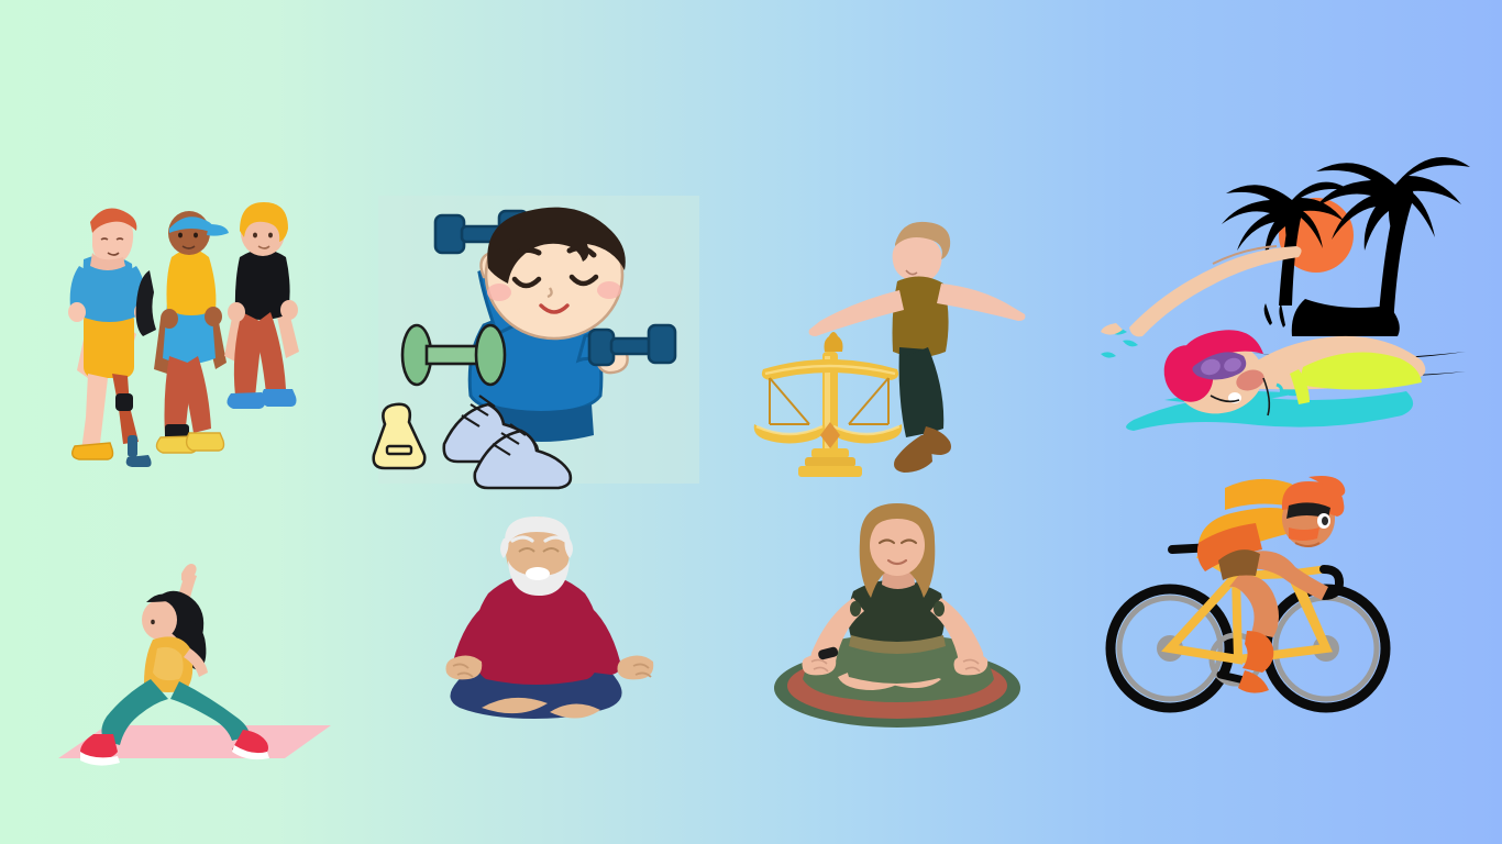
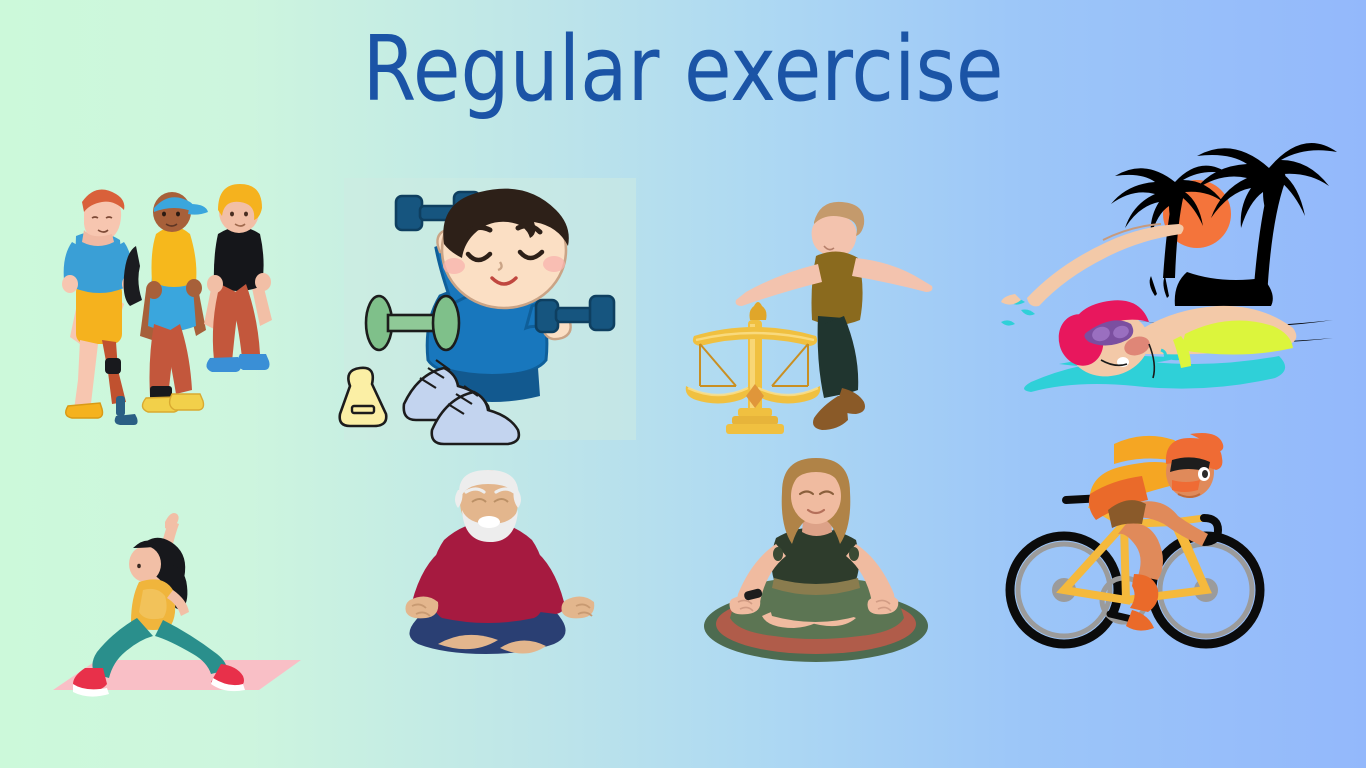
+ Regular exercise
